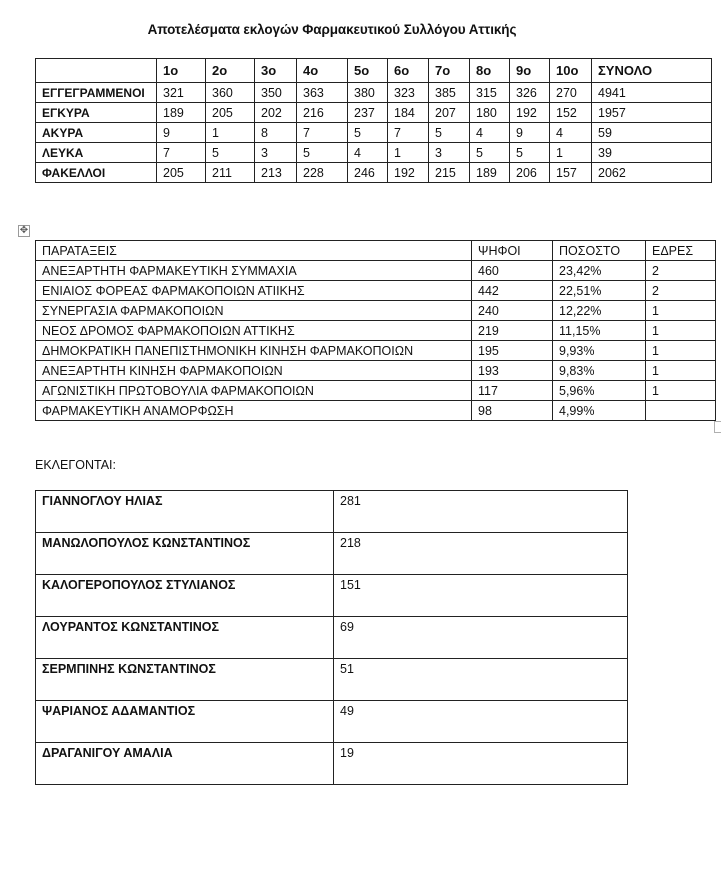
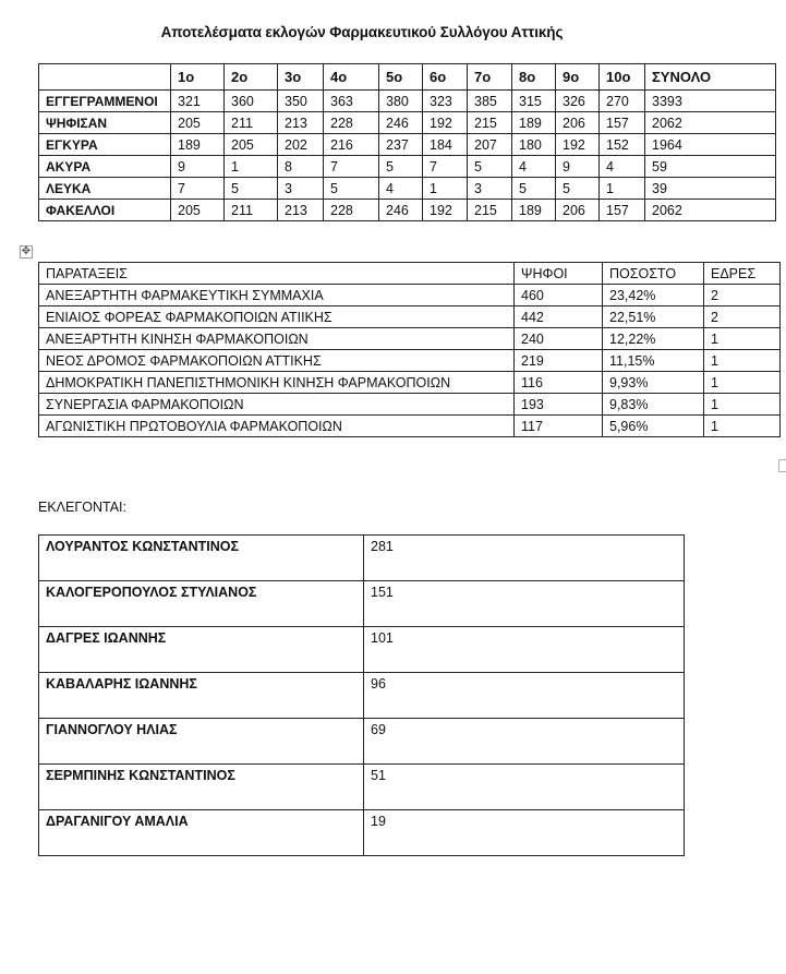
  Αποτελέσματα εκλογών Φαρμακευτικού Συλλόγου Αττικής
  	1ο	2ο	3ο	4ο	5ο	6ο	7ο	8ο	9ο	10ο	ΣΥΝΟΛΟ
- ΕΓΓΕΓΡΑΜΜΕΝΟΙ	321	360	350	363	380	323	385	315	326	270	4941
+ ΕΓΓΕΓΡΑΜΜΕΝΟΙ	321	360	350	363	380	323	385	315	326	270	3393
+ ΨΗΦΙΣΑΝ	205	211	213	228	246	192	215	189	206	157	2062
- ΕΓΚΥΡΑ	189	205	202	216	237	184	207	180	192	152	1957
+ ΕΓΚΥΡΑ	189	205	202	216	237	184	207	180	192	152	1964
  ΑΚΥΡΑ	9	1	8	7	5	7	5	4	9	4	59
  ΛΕΥΚΑ	7	5	3	5	4	1	3	5	5	1	39
  ΦΑΚΕΛΛΟΙ	205	211	213	228	246	192	215	189	206	157	2062
  ✥
  ΠΑΡΑΤΑΞΕΙΣ	ΨΗΦΟΙ	ΠΟΣΟΣΤΟ	ΕΔΡΕΣ
  ΑΝΕΞΑΡΤΗΤΗ ΦΑΡΜΑΚΕΥΤΙΚΗ ΣΥΜΜΑΧΙΑ	460	23,42%	2
  ΕΝΙΑΙΟΣ ΦΟΡΕΑΣ ΦΑΡΜΑΚΟΠΟΙΩΝ ΑΤΙΙΚΗΣ	442	22,51%	2
- ΣΥΝΕΡΓΑΣΙΑ ΦΑΡΜΑΚΟΠΟΙΩΝ	240	12,22%	1
+ ΑΝΕΞΑΡΤΗΤΗ ΚΙΝΗΣΗ ΦΑΡΜΑΚΟΠΟΙΩΝ	240	12,22%	1
  ΝΕΟΣ ΔΡΟΜΟΣ ΦΑΡΜΑΚΟΠΟΙΩΝ ΑΤΤΙΚΗΣ	219	11,15%	1
- ΔΗΜΟΚΡΑΤΙΚΗ ΠΑΝΕΠΙΣΤΗΜΟΝΙΚΗ ΚΙΝΗΣΗ ΦΑΡΜΑΚΟΠΟΙΩΝ	195	9,93%	1
+ ΔΗΜΟΚΡΑΤΙΚΗ ΠΑΝΕΠΙΣΤΗΜΟΝΙΚΗ ΚΙΝΗΣΗ ΦΑΡΜΑΚΟΠΟΙΩΝ	116	9,93%	1
- ΑΝΕΞΑΡΤΗΤΗ ΚΙΝΗΣΗ ΦΑΡΜΑΚΟΠΟΙΩΝ	193	9,83%	1
+ ΣΥΝΕΡΓΑΣΙΑ ΦΑΡΜΑΚΟΠΟΙΩΝ	193	9,83%	1
  ΑΓΩΝΙΣΤΙΚΗ ΠΡΩΤΟΒΟΥΛΙΑ ΦΑΡΜΑΚΟΠΟΙΩΝ	117	5,96%	1
- ΦΑΡΜΑΚΕΥΤΙΚΗ ΑΝΑΜΟΡΦΩΣΗ	98	4,99%
  ΕΚΛΕΓΟΝΤΑΙ:
- ΓΙΑΝΝΟΓΛΟΥ ΗΛΙΑΣ	281
+ ΛΟΥΡΑΝΤΟΣ ΚΩΝΣΤΑΝΤΙΝΟΣ	281
- ΜΑΝΩΛΟΠΟΥΛΟΣ ΚΩΝΣΤΑΝΤΙΝΟΣ	218
  ΚΑΛΟΓΕΡΟΠΟΥΛΟΣ ΣΤΥΛΙΑΝΟΣ	151
+ ΔΑΓΡΕΣ ΙΩΑΝΝΗΣ	101
+ ΚΑΒΑΛΑΡΗΣ ΙΩΑΝΝΗΣ	96
- ΛΟΥΡΑΝΤΟΣ ΚΩΝΣΤΑΝΤΙΝΟΣ	69
+ ΓΙΑΝΝΟΓΛΟΥ ΗΛΙΑΣ	69
  ΣΕΡΜΠΙΝΗΣ ΚΩΝΣΤΑΝΤΙΝΟΣ	51
- ΨΑΡΙΑΝΟΣ ΑΔΑΜΑΝΤΙΟΣ	49
  ΔΡΑΓΑΝΙΓΟΥ ΑΜΑΛΙΑ	19
